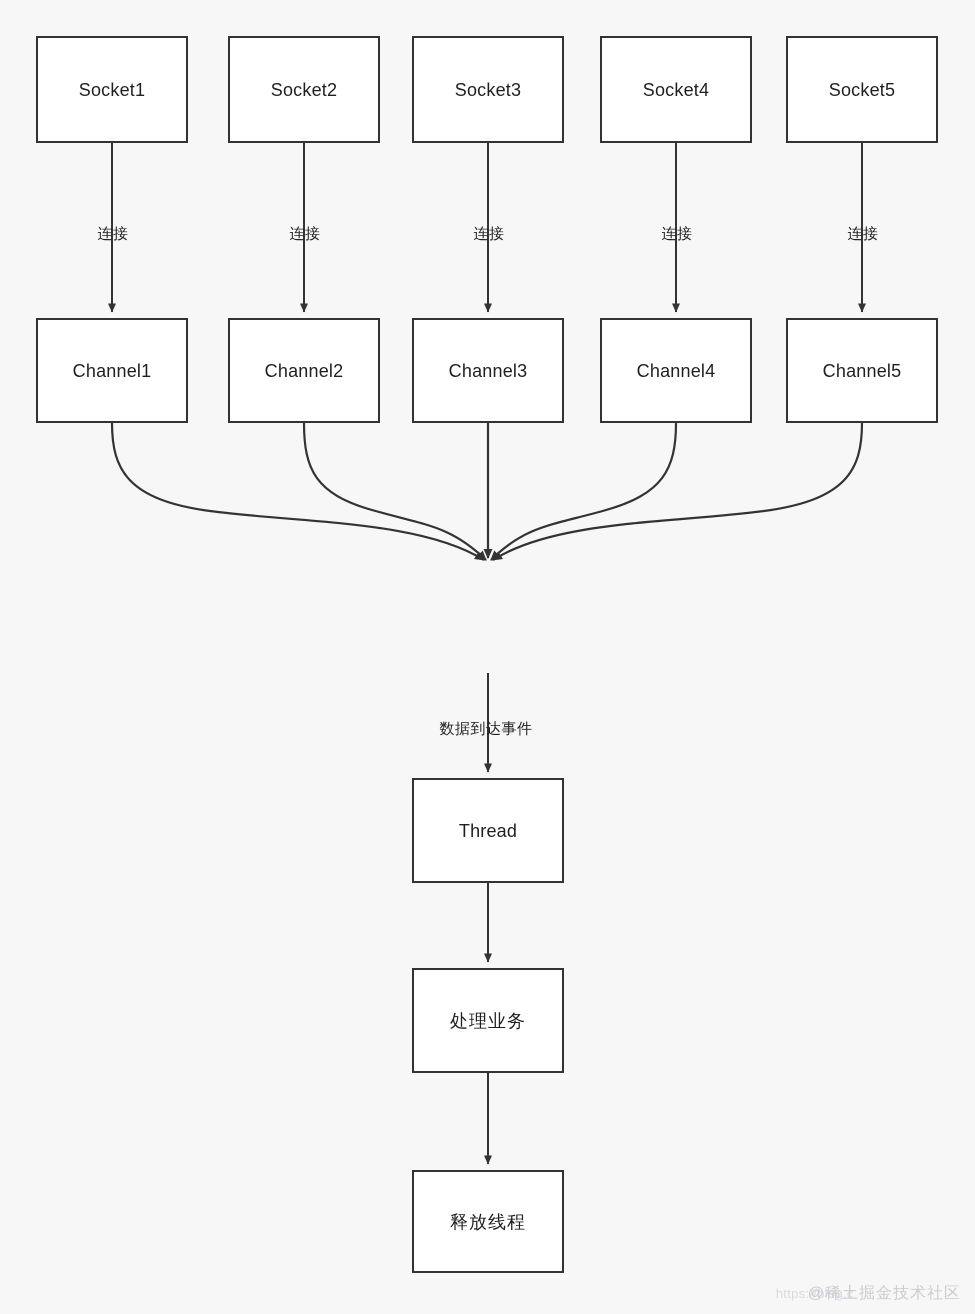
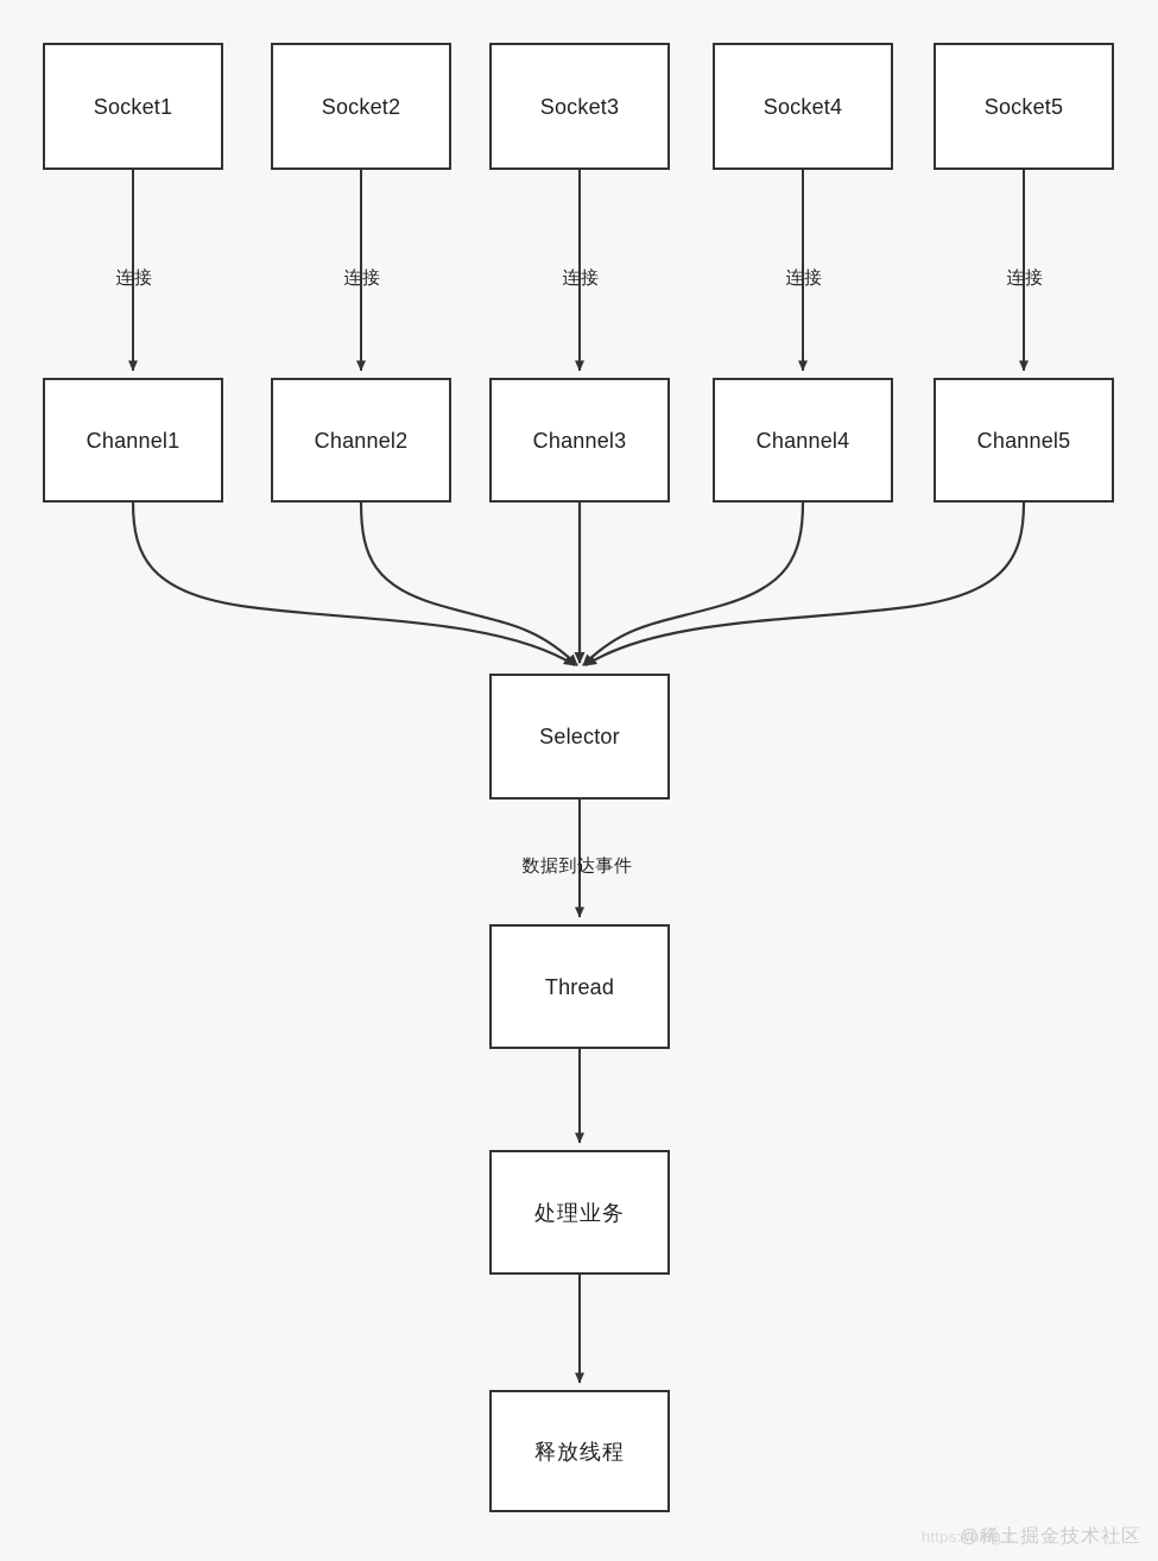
  Socket1
  Socket2
  Socket3
  Socket4
  Socket5
  连接
  连接
  连接
  连接
  连接
  Channel1
  Channel2
  Channel3
  Channel4
  Channel5
+ Selector
  数据到达事件
  Thread
  处理业务
  释放线程
  https://blog.c
  @稀土掘金技术社区
